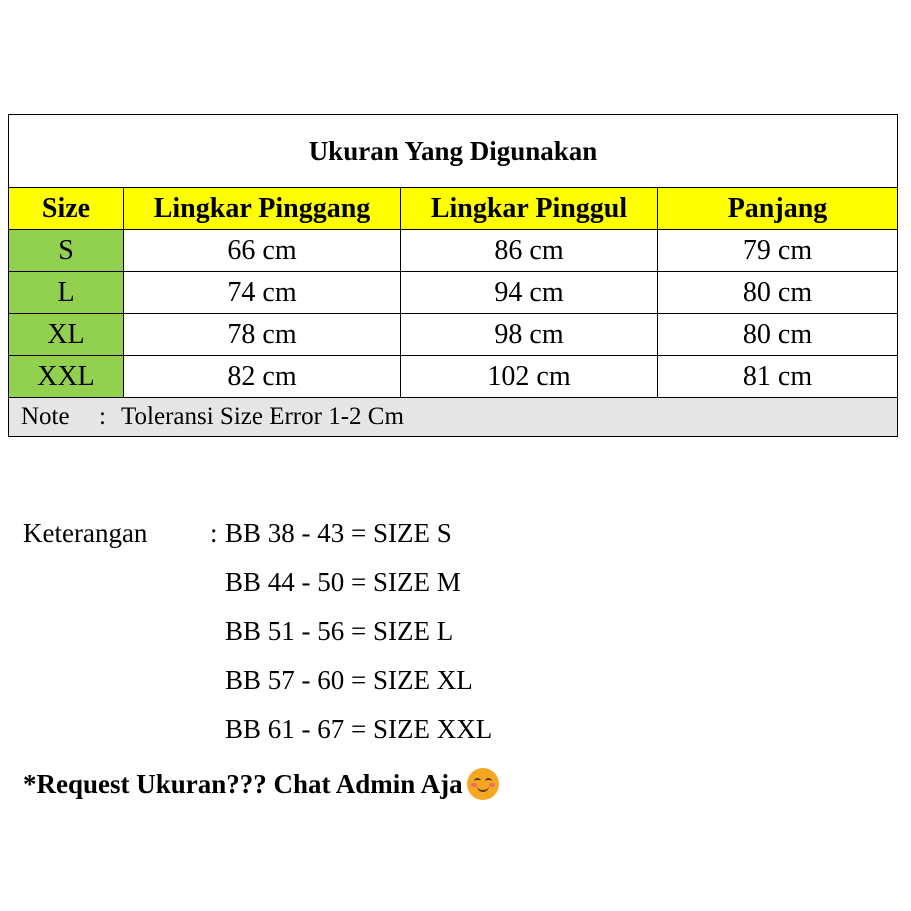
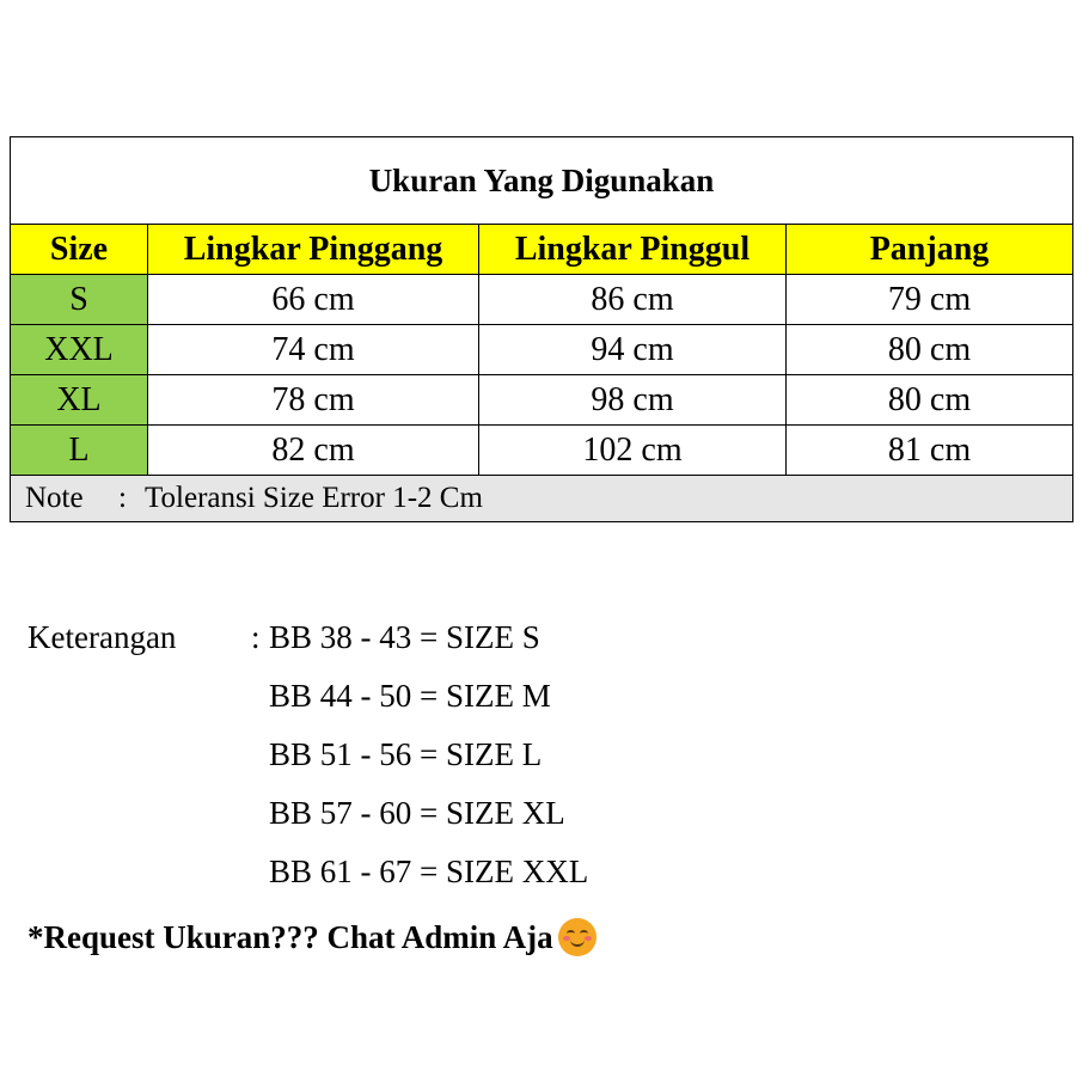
  Ukuran Yang Digunakan
  Size	Lingkar Pinggang	Lingkar Pinggul	Panjang
  S	66 cm	86 cm	79 cm
- L	74 cm	94 cm	80 cm
+ XXL	74 cm	94 cm	80 cm
  XL	78 cm	98 cm	80 cm
- XXL	82 cm	102 cm	81 cm
+ L	82 cm	102 cm	81 cm
  Note : Toleransi Size Error 1-2 Cm
  Keterangan
  :
  BB 38 - 43 = SIZE S
  BB 44 - 50 = SIZE M
  BB 51 - 56 = SIZE L
  BB 57 - 60 = SIZE XL
  BB 61 - 67 = SIZE XXL
  *Request Ukuran??? Chat Admin Aja
